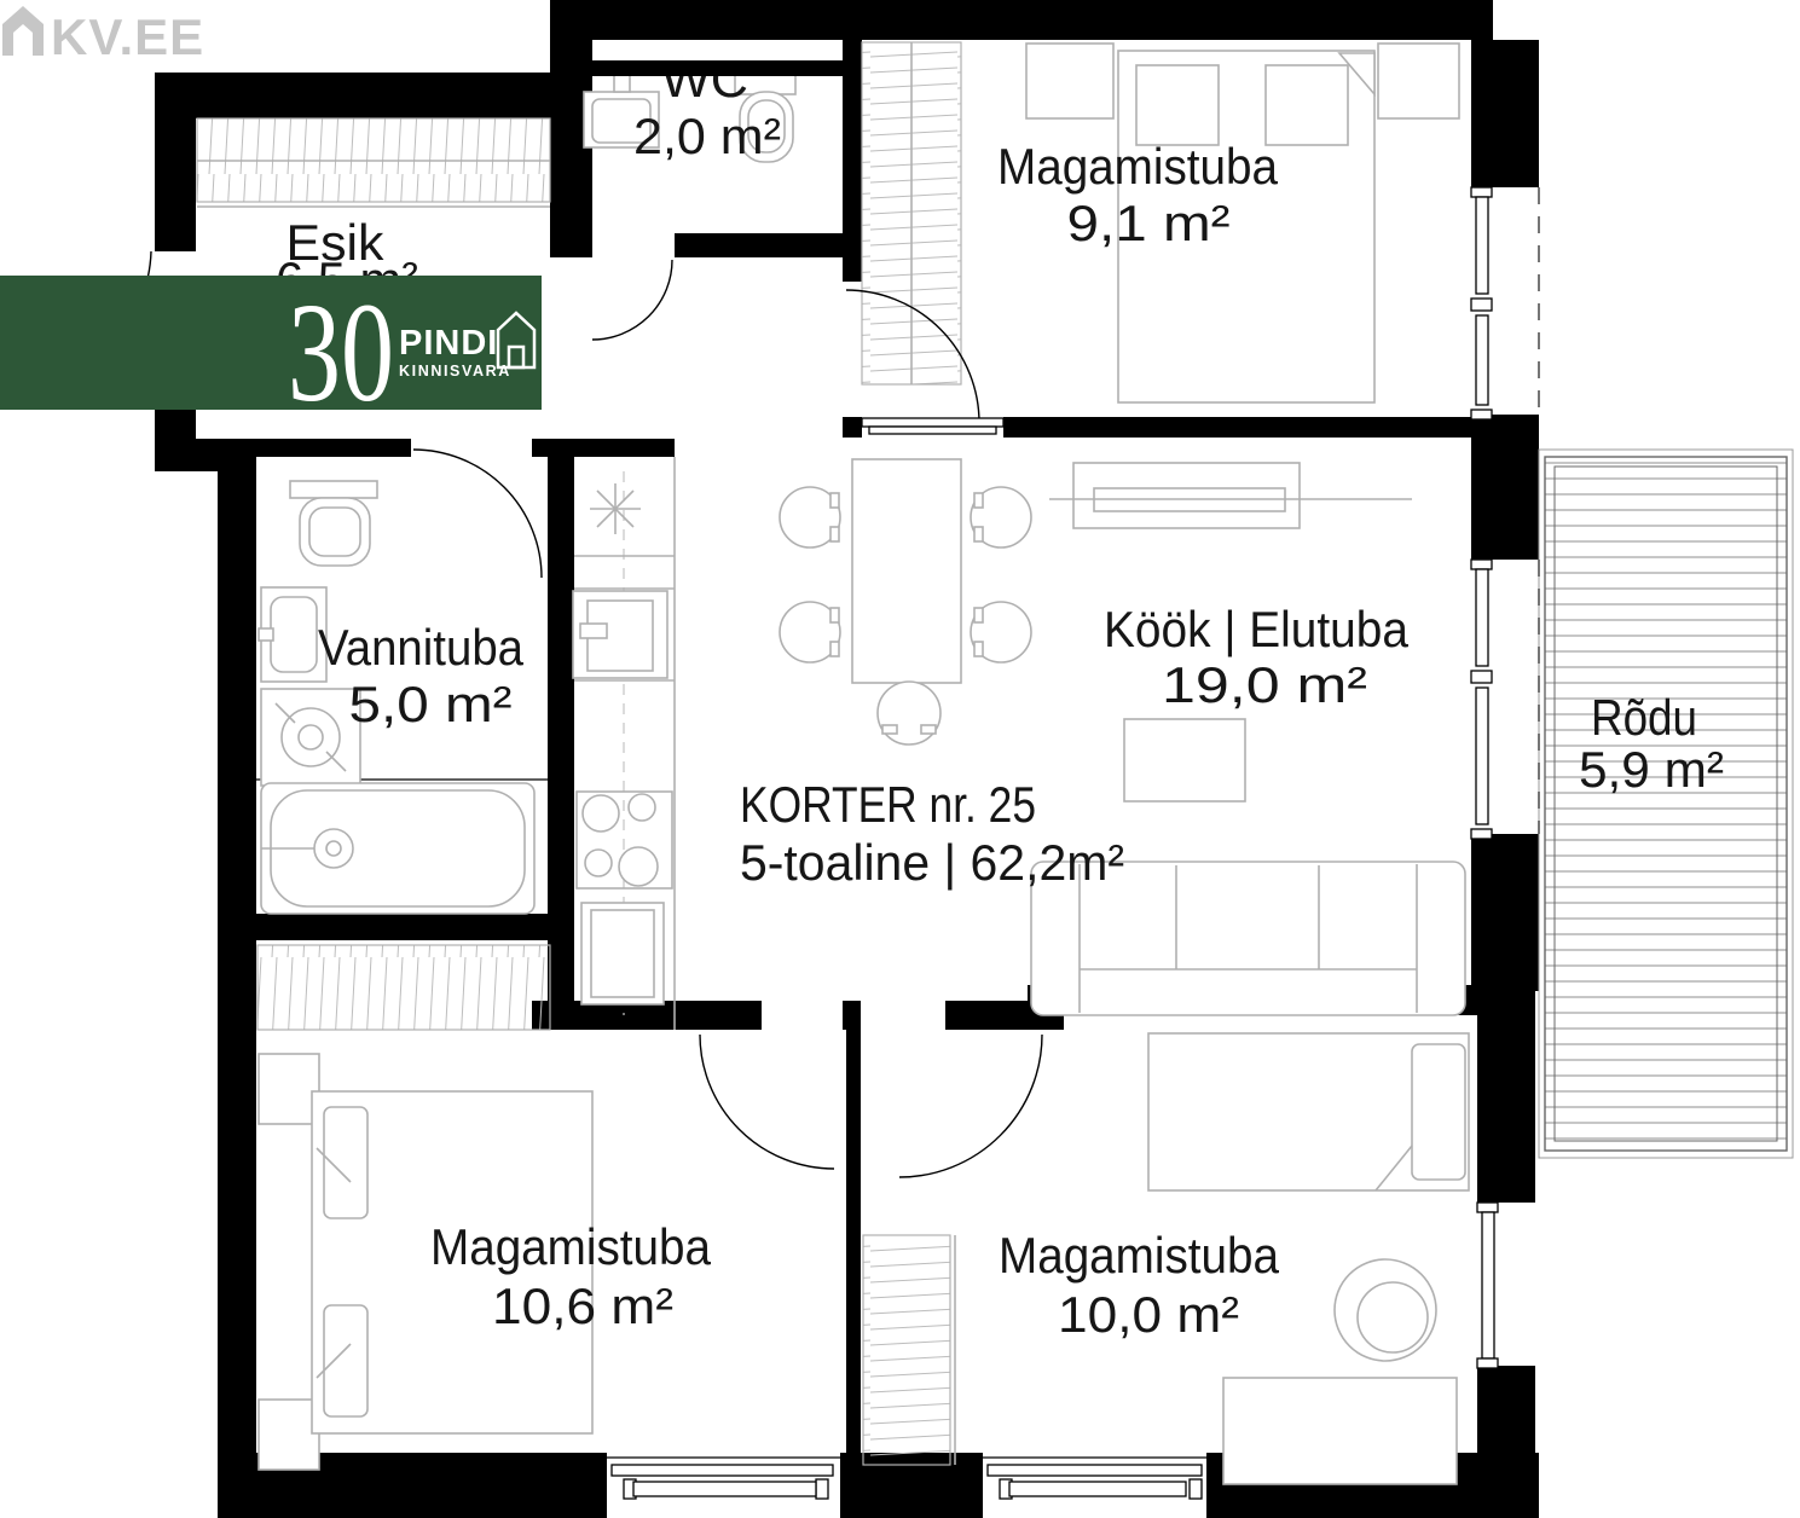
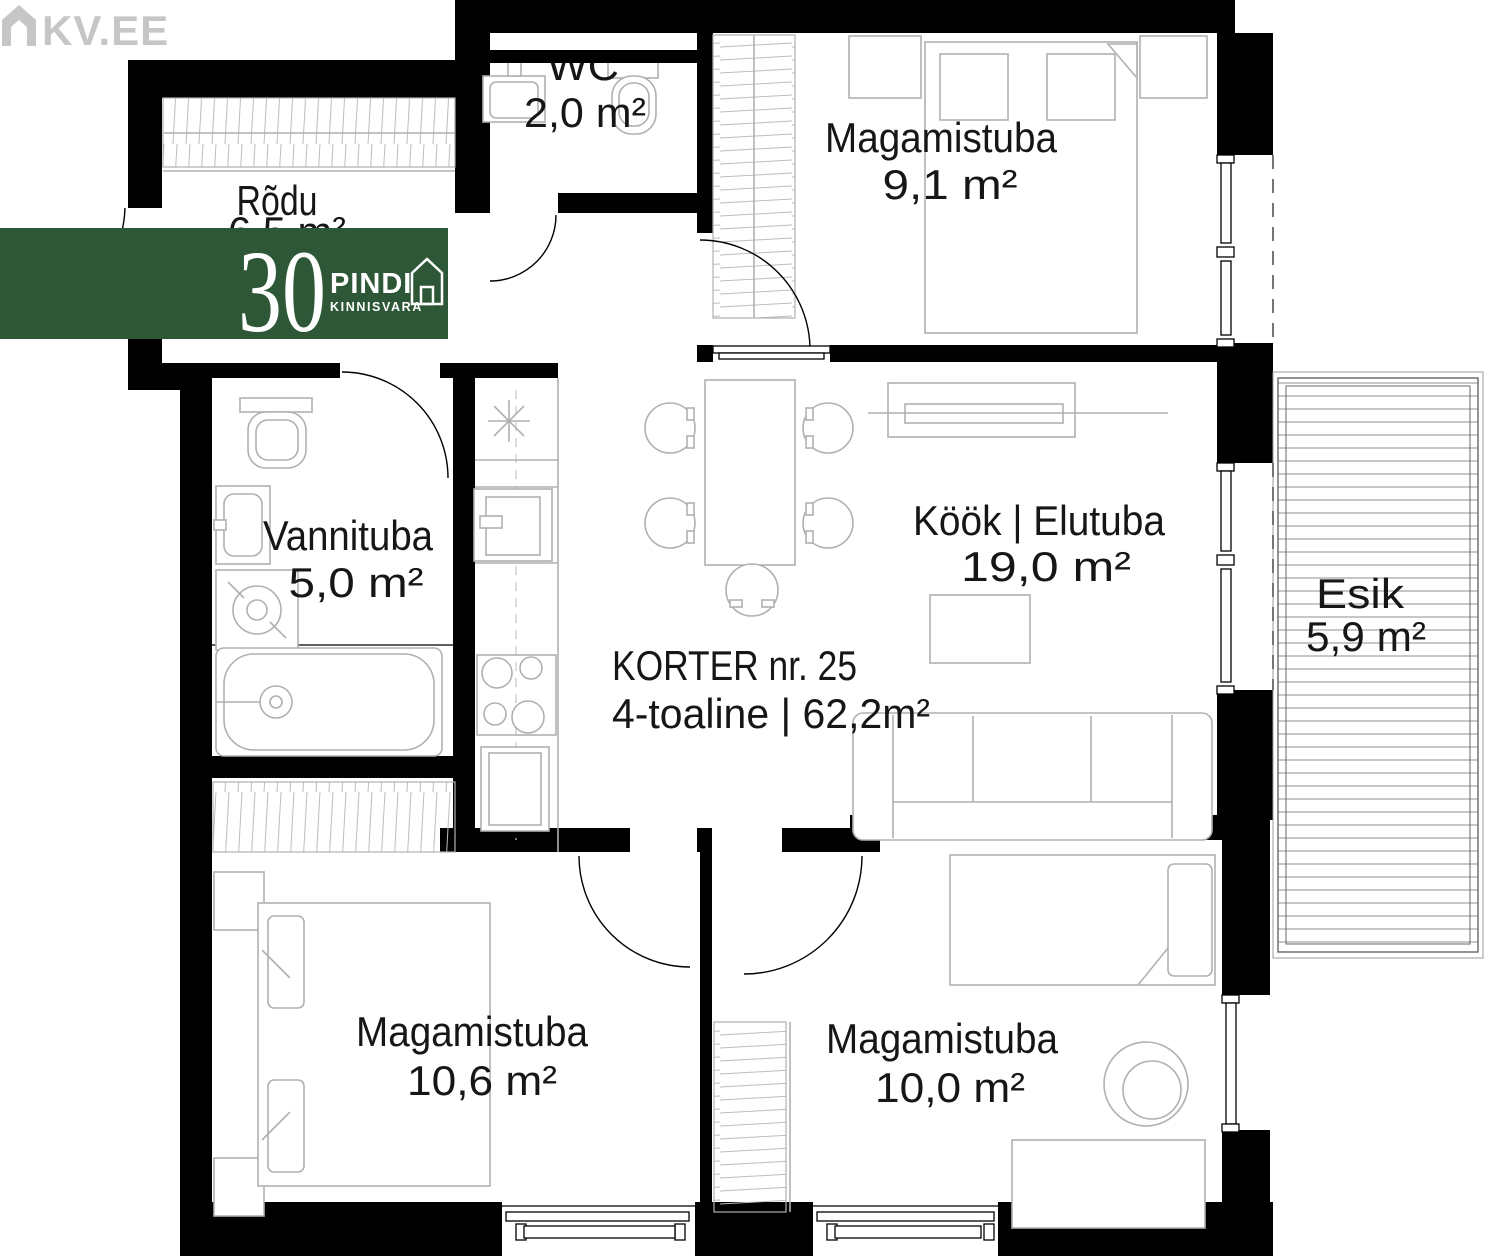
- Esik
+ Rõdu
  WC
  2,0 m²
  Magamistuba
  9,1 m²
  Vannituba
  5,0 m²
  Köök | Elutuba
  19,0 m²
- Rõdu
+ Esik
  5,9 m²
  Magamistuba
  10,6 m²
  Magamistuba
  10,0 m²
- 5-toaline | 62,2m²
+ 4-toaline | 62,2m²
  KV.EE
  30
  PINDI
  KINNISVARA
